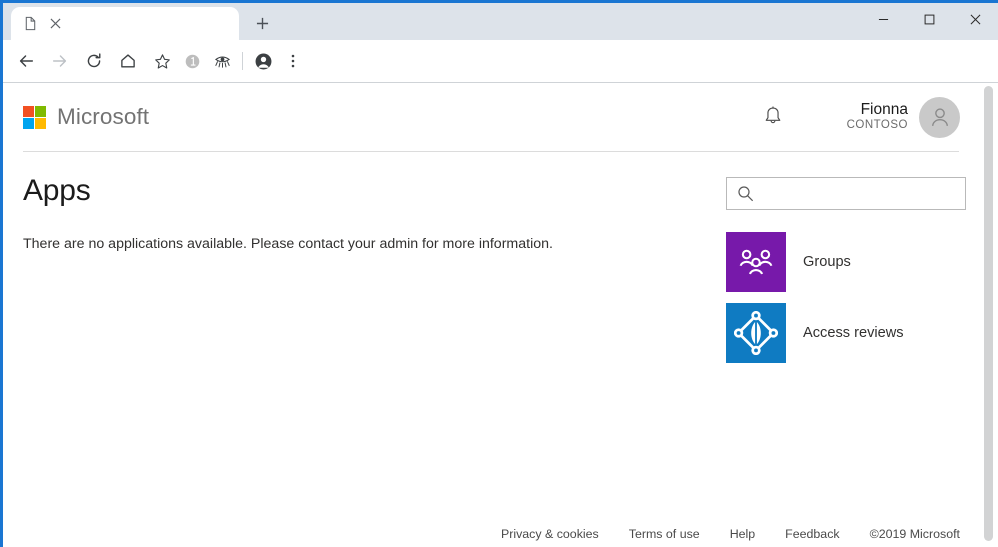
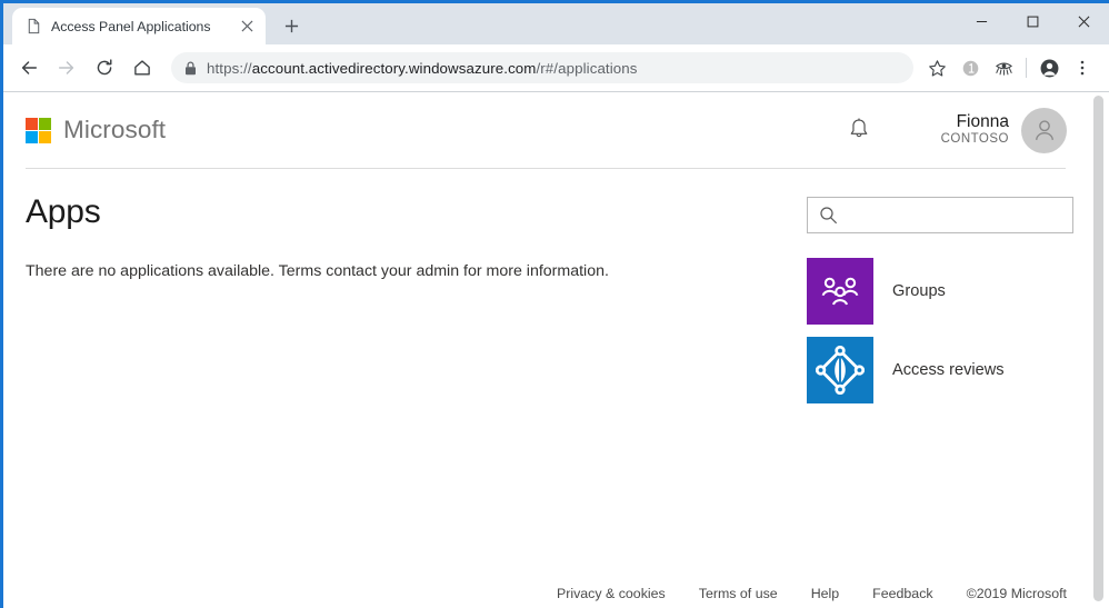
+ Access Panel Applications
+ https://account.activedirectory.windowsazure.com/r#/applications
  Microsoft
  Fionna
  CONTOSO
  Apps
- There are no applications available. Please contact your admin for more information.
+ There are no applications available. Terms contact your admin for more information.
  Groups
  Access reviews
  Privacy & cookies
  Terms of use
  Help
  Feedback
  ©2019 Microsoft
